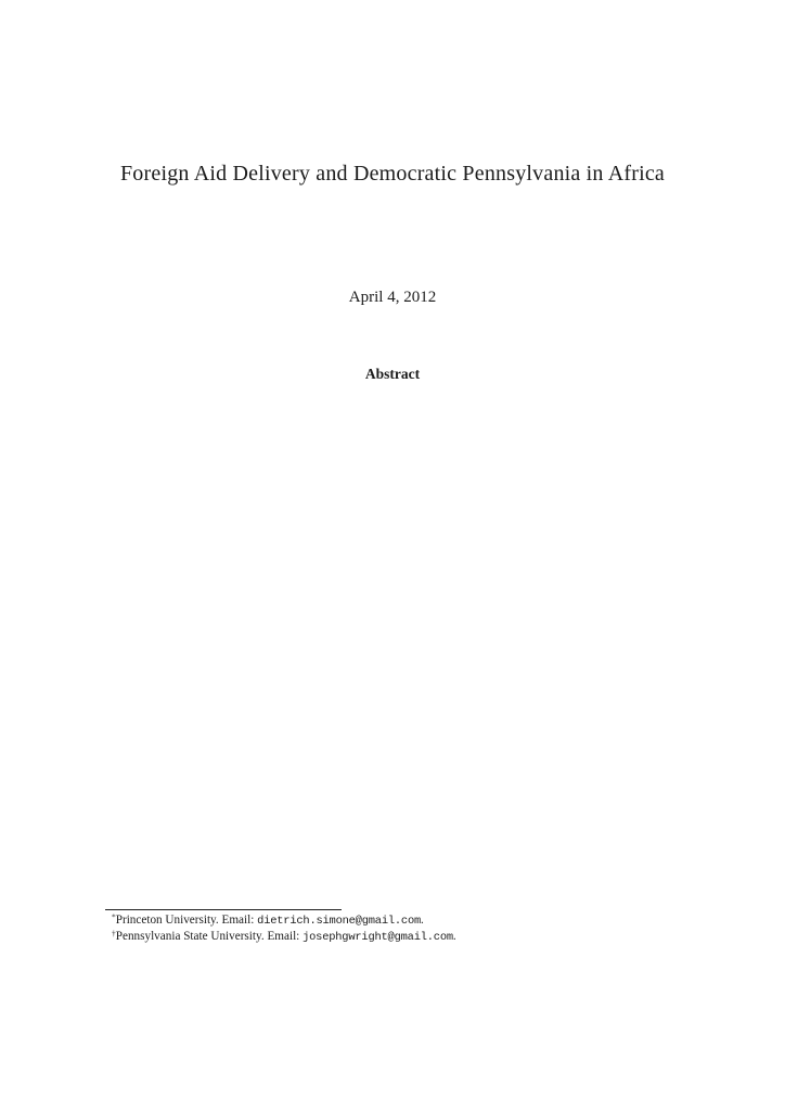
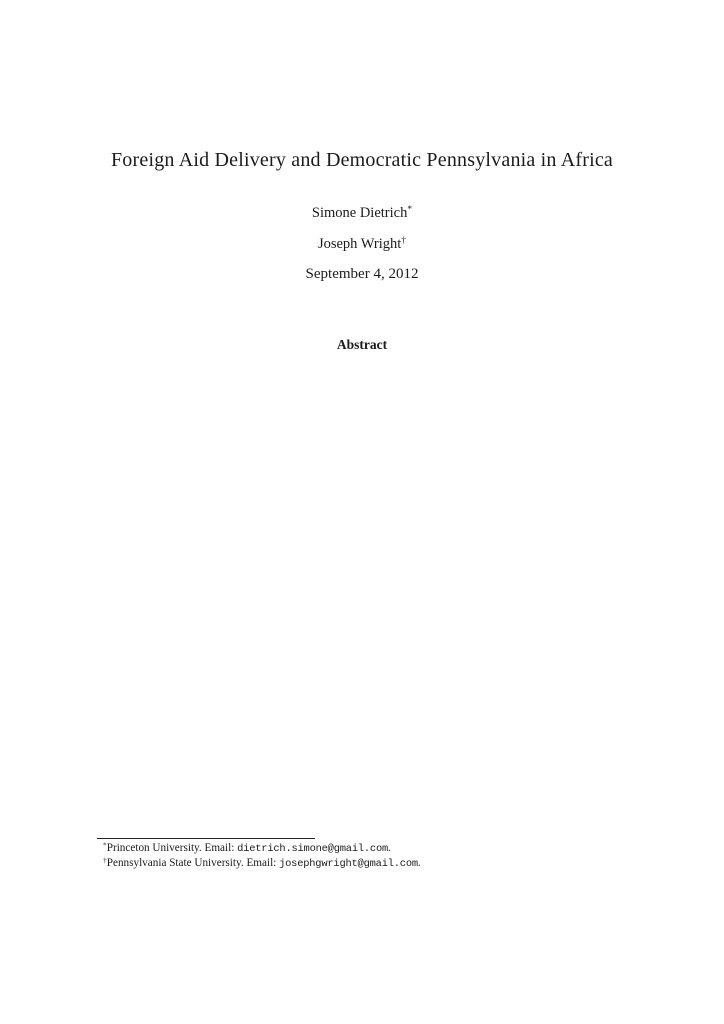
  Foreign Aid Delivery and Democratic Pennsylvania in Africa
+ Simone Dietrich*
+ Joseph Wright†
- April 4, 2012
+ September 4, 2012
  Abstract
  *Princeton University. Email: dietrich.simone@gmail.com.
  †Pennsylvania State University. Email: josephgwright@gmail.com.
